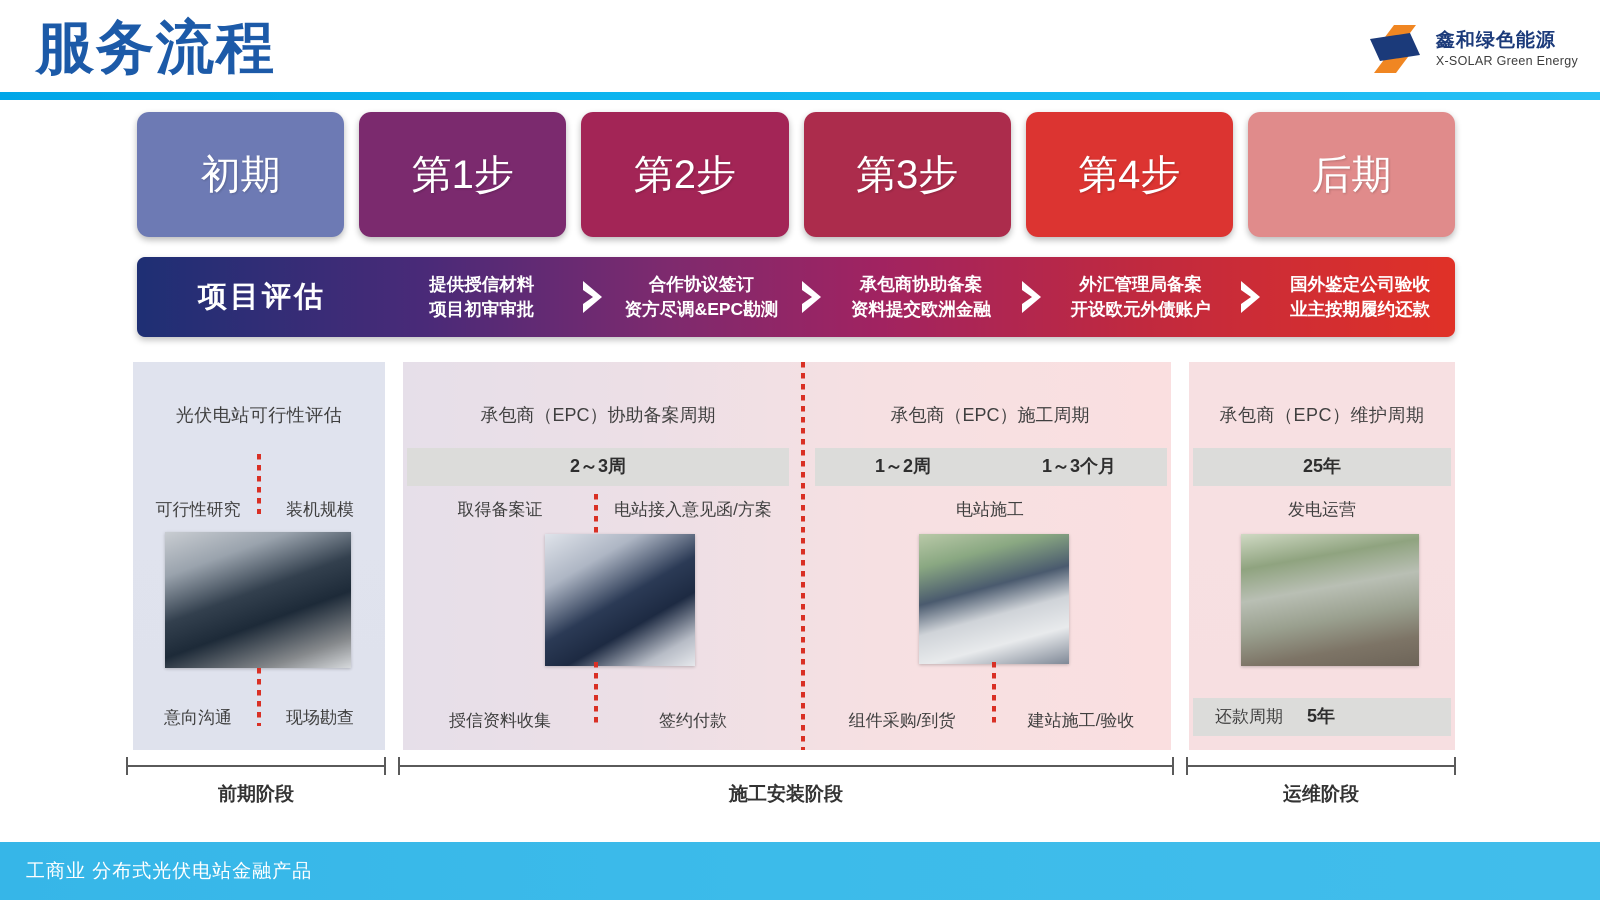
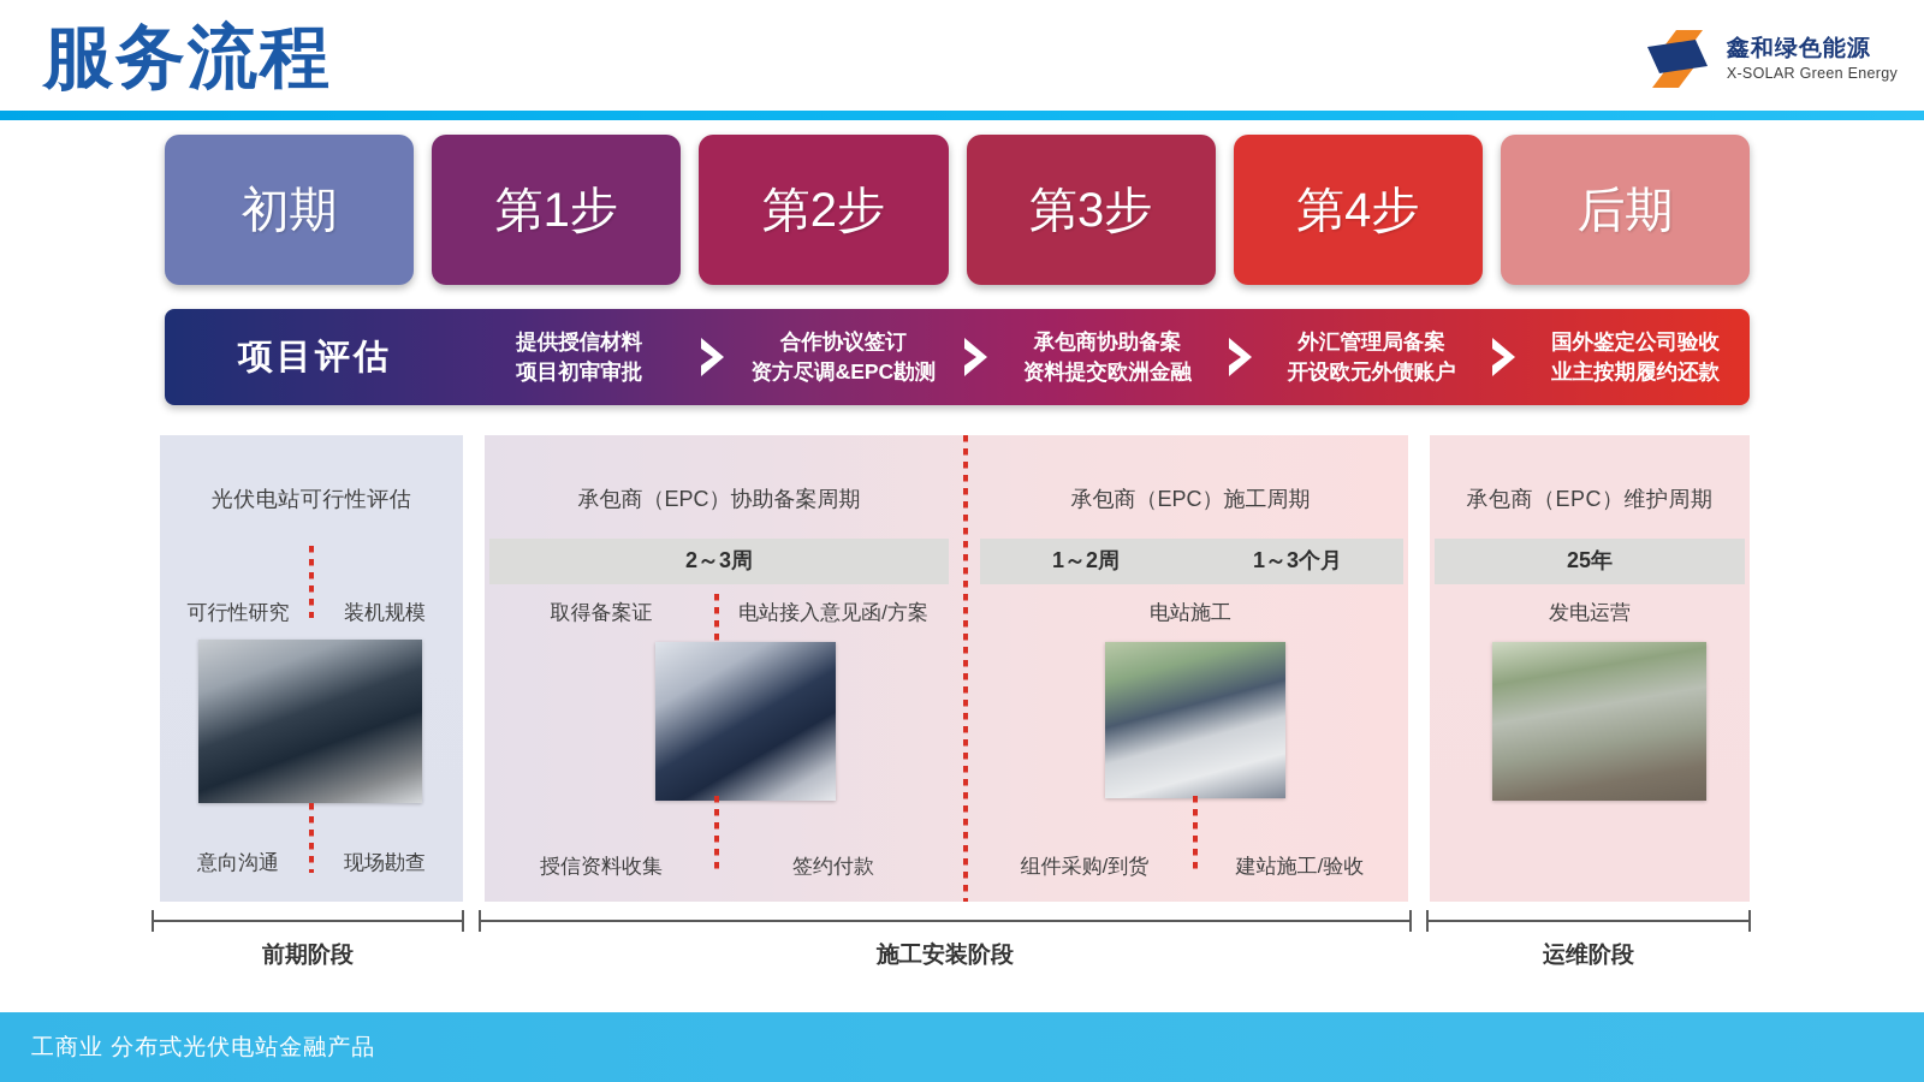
  服务流程
  鑫和绿色能源
  X-SOLAR Green Energy
  初期
  第1步
  第2步
  第3步
  第4步
  后期
  项目评估
  提供授信材料
  项目初审审批
  合作协议签订
  资方尽调&EPC勘测
  承包商协助备案
  资料提交欧洲金融
  外汇管理局备案
  开设欧元外债账户
  国外鉴定公司验收
  业主按期履约还款
  光伏电站可行性评估
  可行性研究
  装机规模
  意向沟通
  现场勘查
  承包商（EPC）协助备案周期
  2～3周
  取得备案证
  电站接入意见函/方案
  授信资料收集
  签约付款
  承包商（EPC）施工周期
  1～2周
  1～3个月
  电站施工
  组件采购/到货
  建站施工/验收
  承包商（EPC）维护周期
  25年
  发电运营
- 还款周期
- 5年
  前期阶段
  施工安装阶段
  运维阶段
  工商业 分布式光伏电站金融产品
